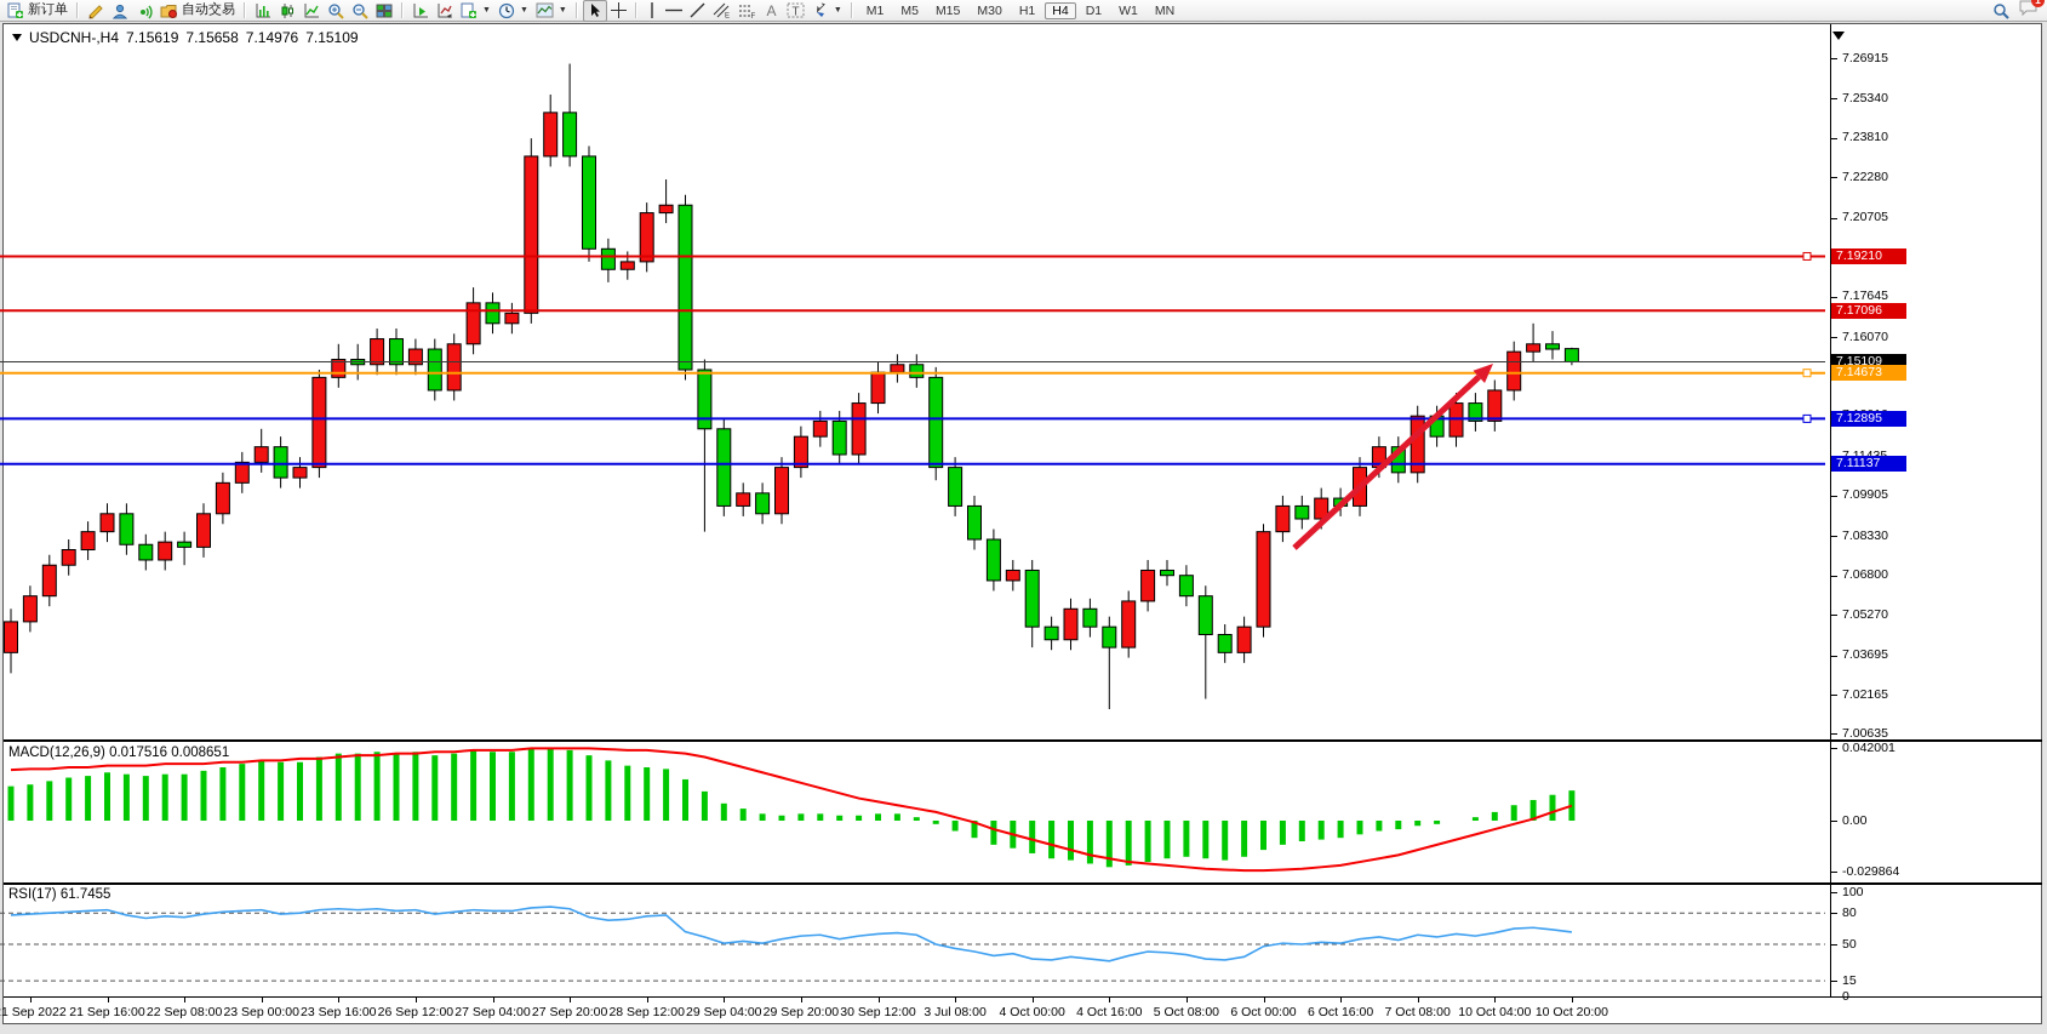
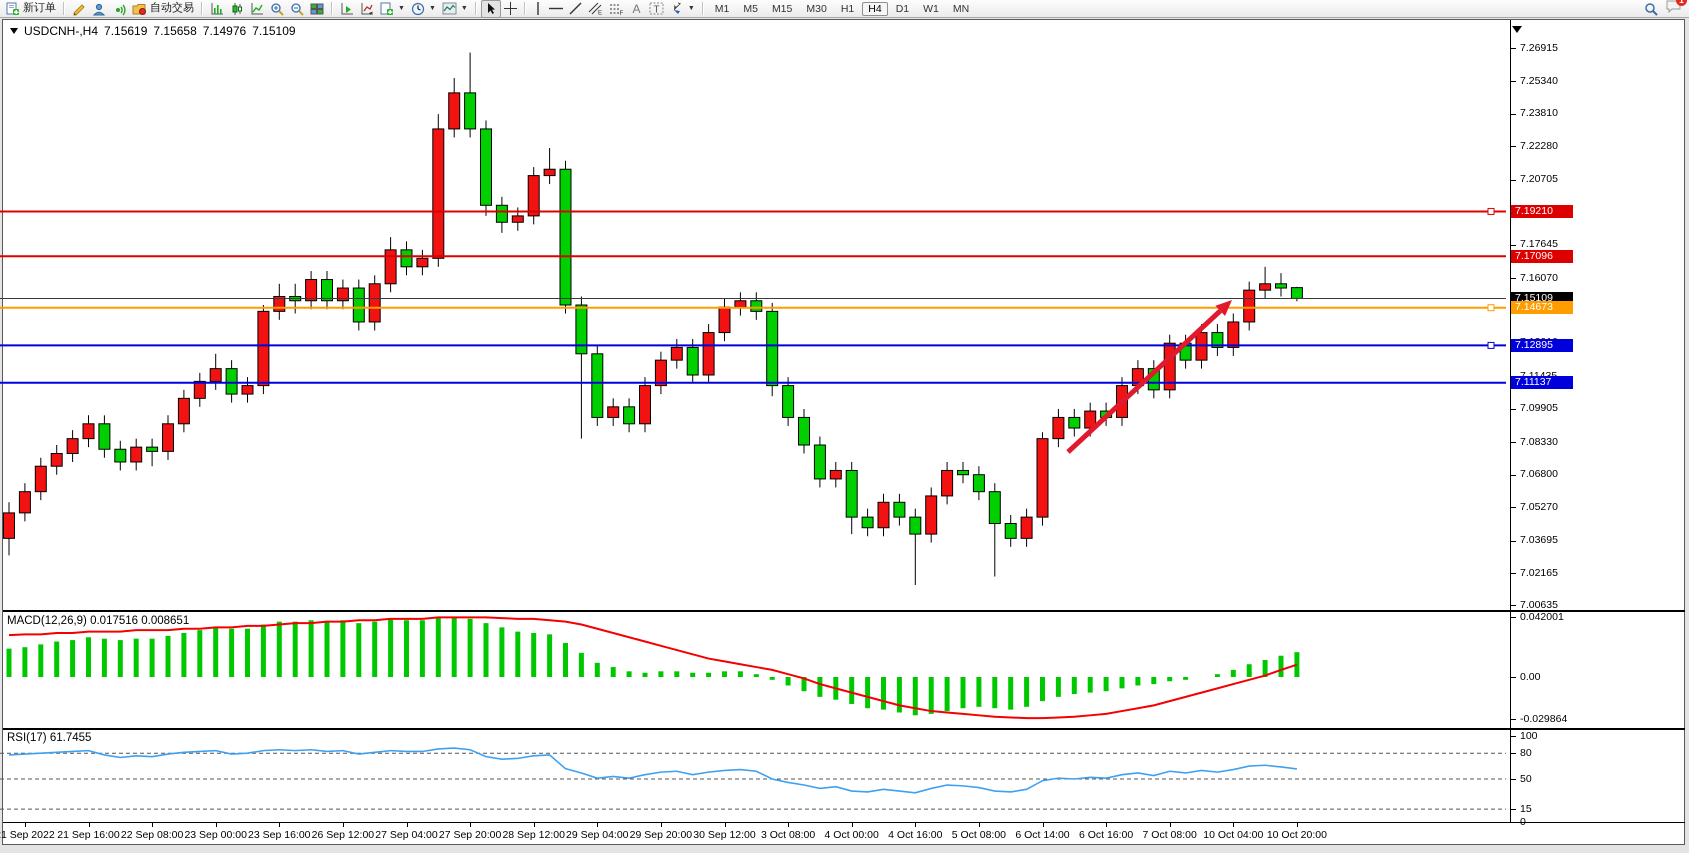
  新订单
  自动交易
  A
  T
  M1
  M5
  M15
  M30
  H1
  H4
  D1
  W1
  MN
  USDCNH-,H4
  7.15619
  7.15658
  7.14976
  7.15109
  MACD(12,26,9) 0.017516 0.008651
  RSI(17) 61.7455
  7.26915
  7.25340
  7.23810
  7.22280
  7.20705
  7.17645
  7.16070
  7.09905
  7.08330
  7.06800
  7.05270
  7.03695
  7.02165
  7.00635
  7.19210
  7.17096
  7.15109
  7.14673
  7.12895
  7.11137
  1 Sep 2022
  21 Sep 16:00
  22 Sep 08:00
  23 Sep 00:00
  23 Sep 16:00
  26 Sep 12:00
  27 Sep 04:00
  27 Sep 20:00
  28 Sep 12:00
  29 Sep 04:00
  29 Sep 20:00
  30 Sep 12:00
- 3 Jul 08:00
+ 3 Oct 08:00
  4 Oct 00:00
  4 Oct 16:00
  5 Oct 08:00
- 6 Oct 00:00
+ 6 Oct 14:00
  6 Oct 16:00
  7 Oct 08:00
  10 Oct 04:00
  10 Oct 20:00
  0.042001
  0.00
  -0.029864
  100
  80
  50
  15
  0
